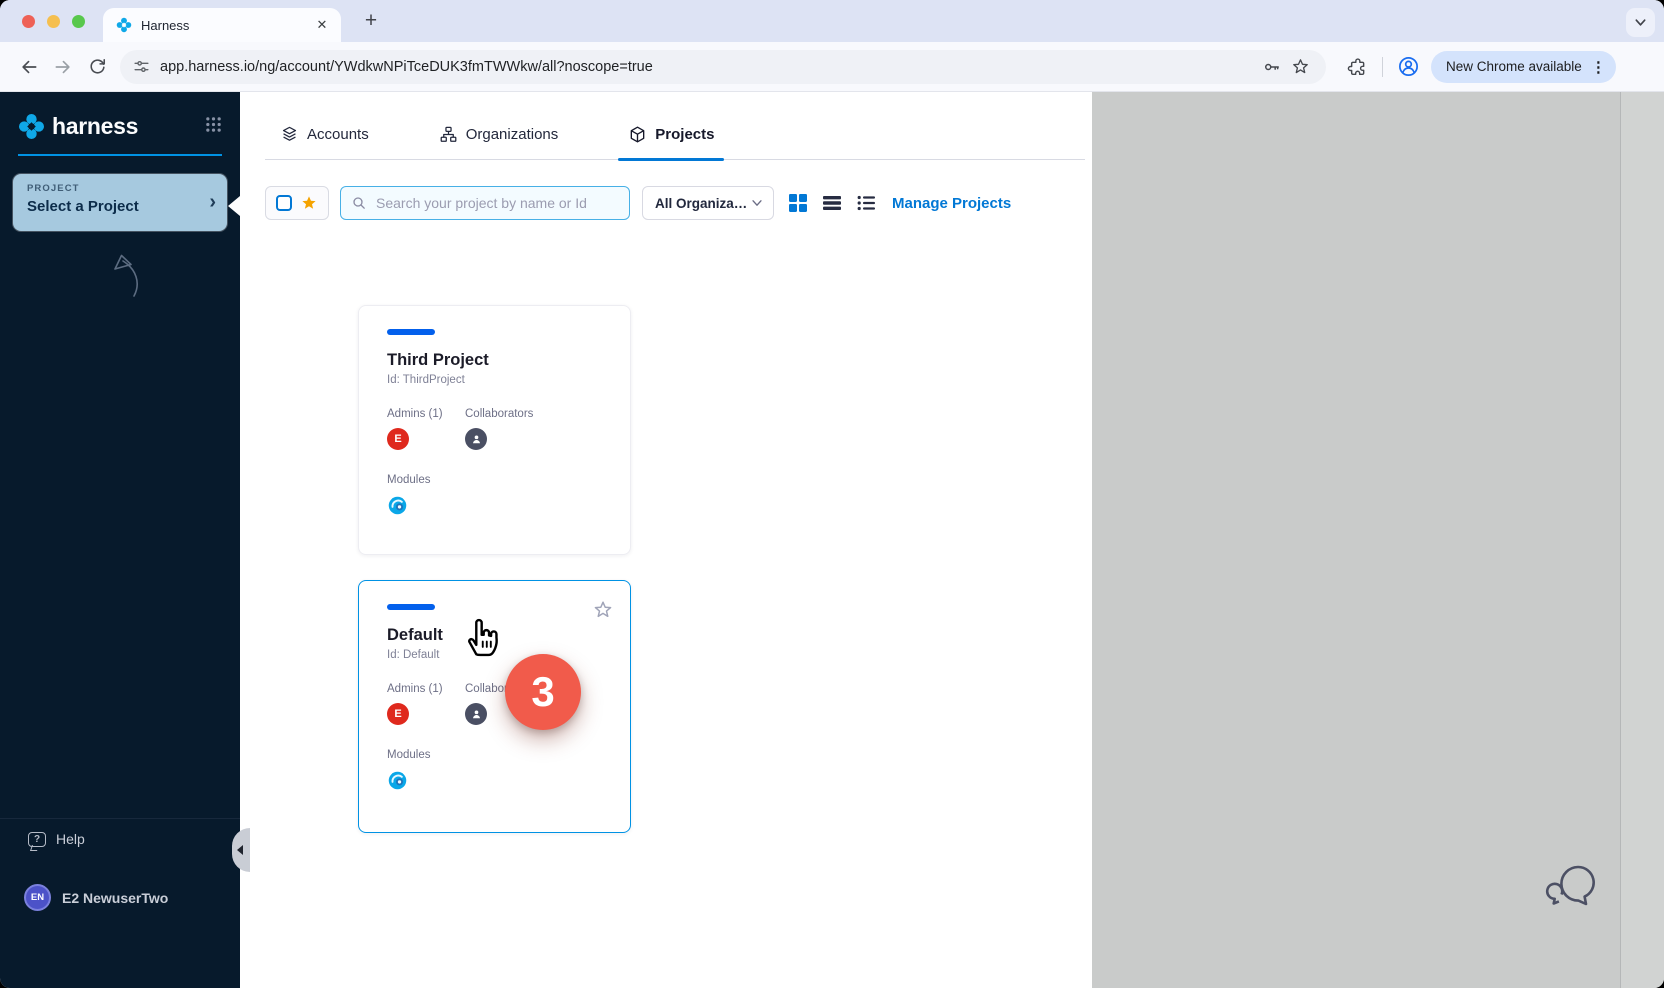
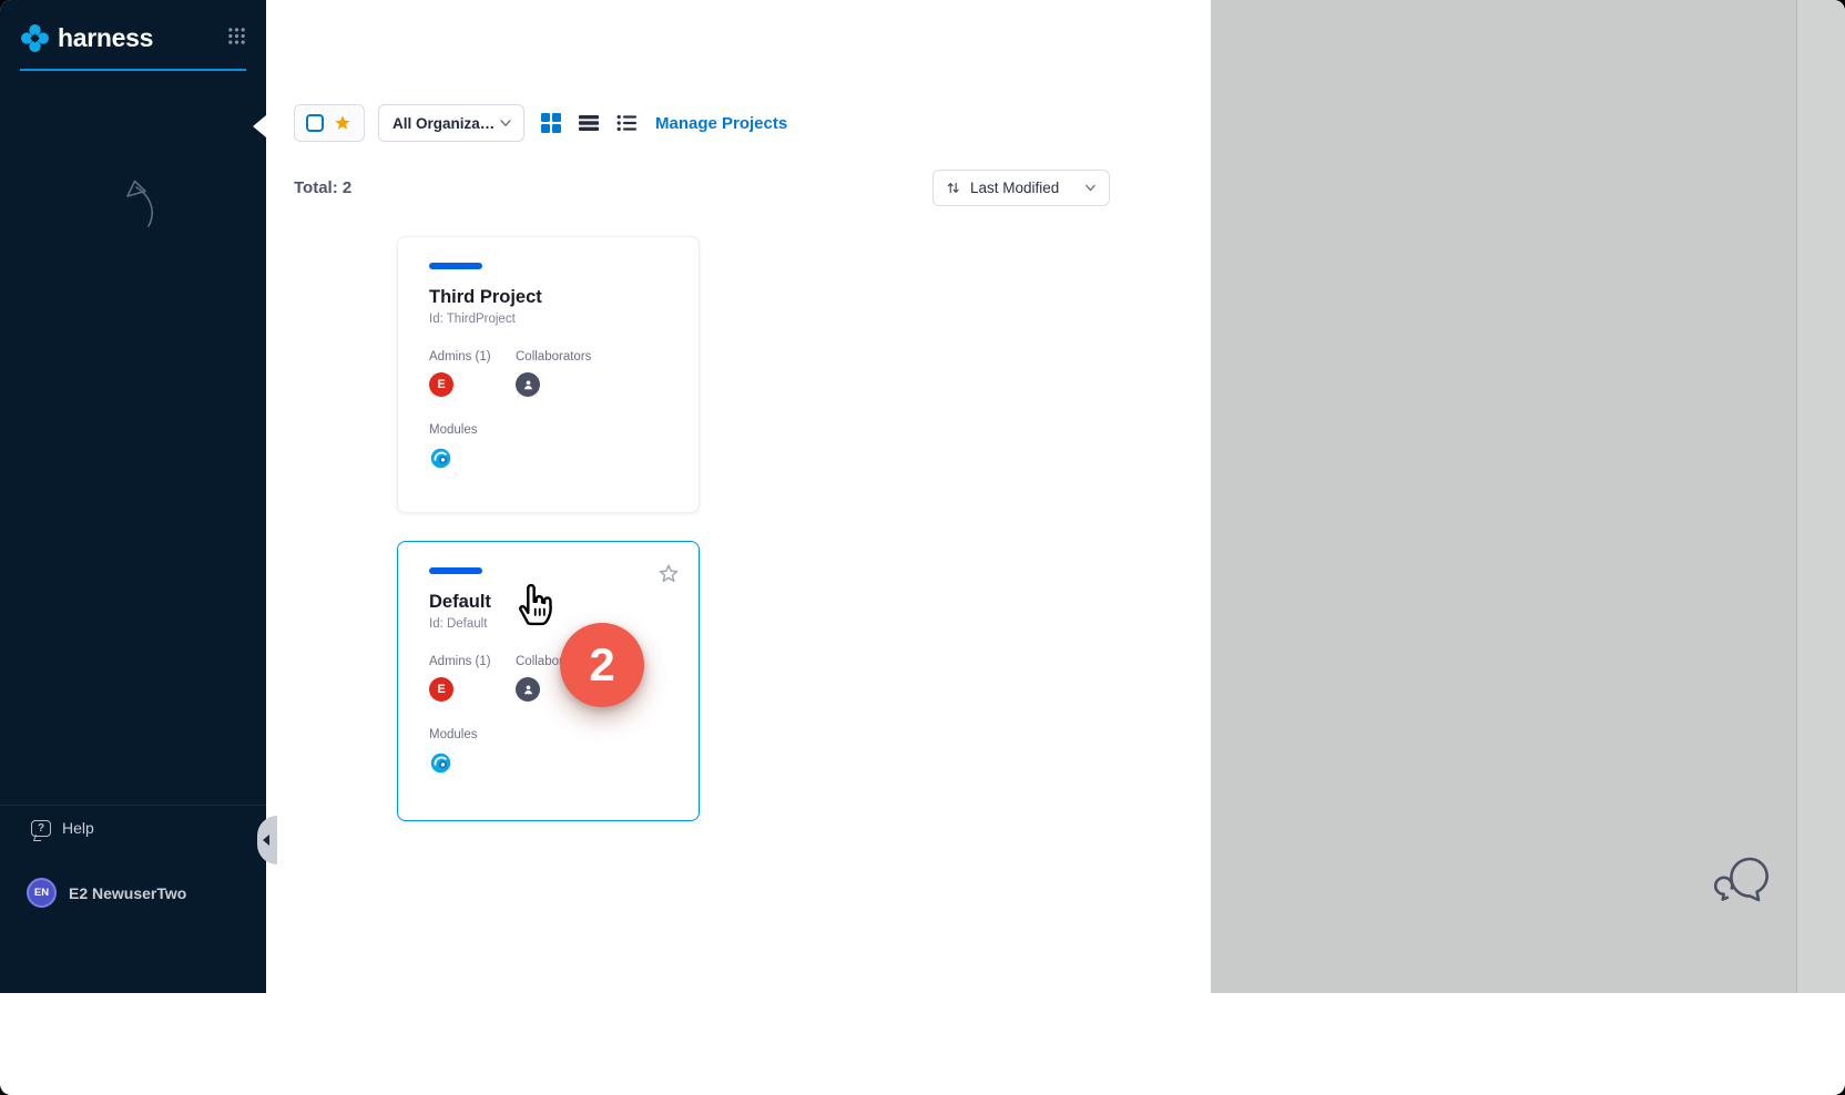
- Harness
- ✕
- +
- app.harness.io/ng/account/YWdkwNPiTceDUK3fmTWWkw/all?noscope=true
- New Chrome available
- ⋮
  harness
- PROJECT
- Select a Project
- ›
  ?
  Help
  EN
  E2 NewuserTwo
- Accounts
- Organizations
- Projects
- Search your project by name or Id
  All Organiza…
  Manage Projects
+ Total: 2
+ Last Modified
  Third Project
  Id: ThirdProject
  Admins (1)
  E
  Collaborators
  Modules
  Default
  Id: Default
  Admins (1)
  E
  Modules
- 3
+ 2
